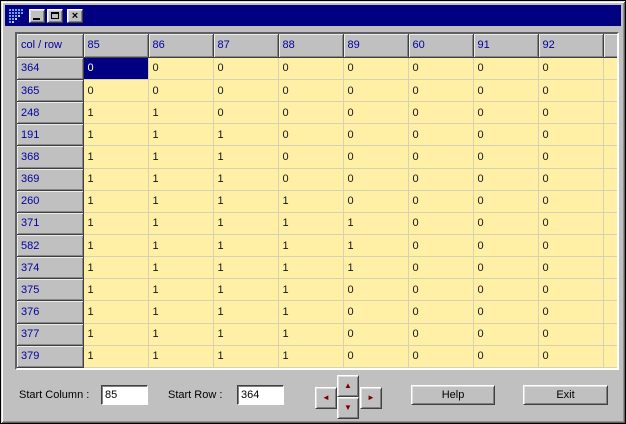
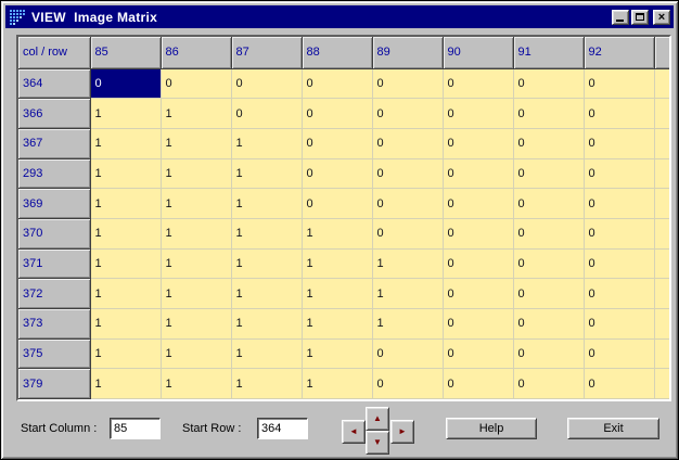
+ VIEW Image Matrix
  ×
- col / row	85	86	87	88	89	60	91	92
+ col / row	85	86	87	88	89	90	91	92
  364	0	0	0	0	0	0	0	0
- 365	0	0	0	0	0	0	0	0
- 248	1	1	0	0	0	0	0	0
+ 366	1	1	0	0	0	0	0	0
- 191	1	1	1	0	0	0	0	0
+ 367	1	1	1	0	0	0	0	0
- 368	1	1	1	0	0	0	0	0
+ 293	1	1	1	0	0	0	0	0
  369	1	1	1	0	0	0	0	0
- 260	1	1	1	1	0	0	0	0
+ 370	1	1	1	1	0	0	0	0
  371	1	1	1	1	1	0	0	0
+ 372	1	1	1	1	1	0	0	0
- 582	1	1	1	1	1	0	0	0
+ 373	1	1	1	1	1	0	0	0
- 374	1	1	1	1	1	0	0	0
  375	1	1	1	1	0	0	0	0
- 376	1	1	1	1	0	0	0	0
- 377	1	1	1	1	0	0	0	0
  379	1	1	1	1	0	0	0	0
  Start Column :
  85
  Start Row :
  364
  ▲
  ◄
  ►
  ▼
  Help
  Exit
